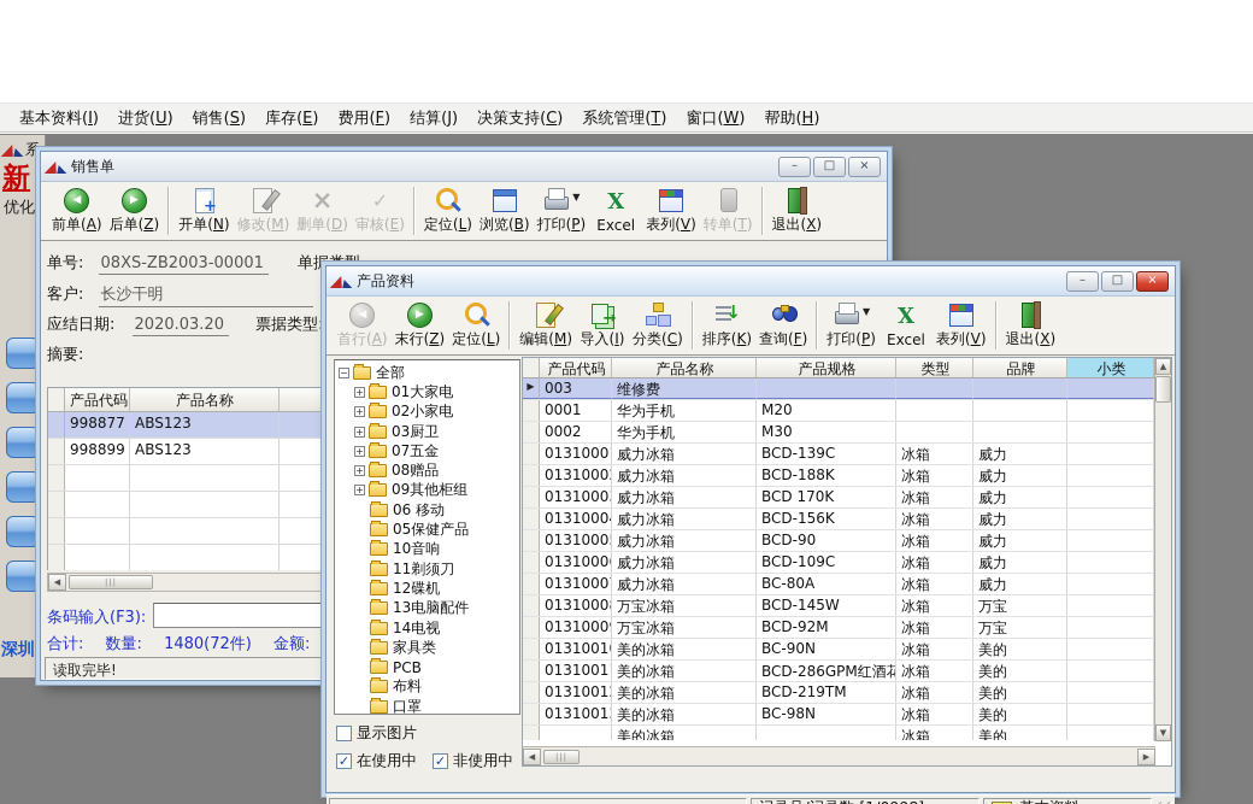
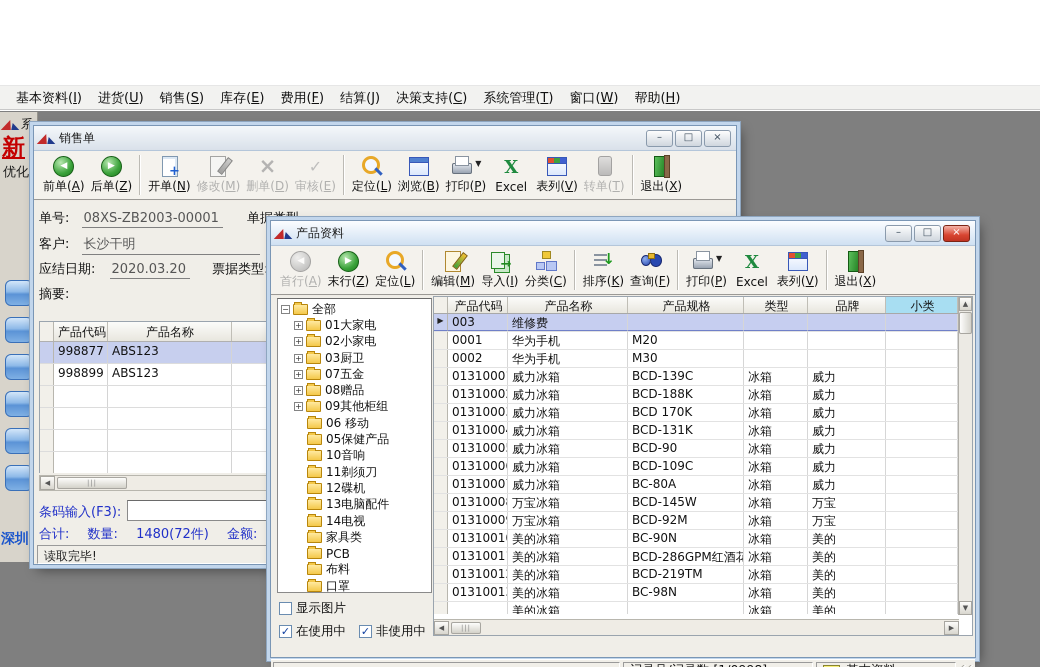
  基本资料(I)
  进货(U)
  销售(S)
  库存(E)
  费用(F)
  结算(J)
  决策支持(C)
  系统管理(T)
  窗口(W)
  帮助(H)
  系
  新
  优化
  销售单
  –
  □
  ×
  前单(A)
  后单(Z)
  开单(N)
  修改(M)
  删单(D)
  审核(E)
  定位(L)
  浏览(B)
  ▼
  打印(P)
  Excel
  表列(V)
  转单(T)
  退出(X)
  单号: 08XS-ZB2003-00001 单据类型
  客户: 长沙干明
  应结日期: 2020.03.20 票据类型:
  摘要:
  产品代码
  产品名称
  998877
  ABS123
  998899
  ABS123
  ◀
  |||
  条码输入(F3):
  合计: 数量: 1480(72件) 金额:
  读取完毕!
  产品资料
  –
  □
  ×
  首行(A)
  末行(Z)
  定位(L)
  编辑(M)
  导入(I)
  分类(C)
  排序(K)
  查询(F)
  ▼
  打印(P)
  Excel
  表列(V)
  退出(X)
  −
  全部
  +
  01大家电
  +
  02小家电
  +
  03厨卫
  +
  07五金
  +
  08赠品
  +
  09其他柜组
  06 移动
  05保健产品
  10音响
  11剃须刀
  12碟机
  13电脑配件
  14电视
  家具类
  PCB
  布料
  口罩
  显示图片
  ✓
  在使用中
  ✓
  非使用中
  产品代码
  产品名称
  产品规格
  类型
  品牌
  小类
  ▶
  003
  维修费
  0001
  华为手机
  M20
  0002
  华为手机
  M30
  0131000
  威力冰箱
  BCD-139C
  冰箱
  威力
  0131000
  威力冰箱
  BCD-188K
  冰箱
  威力
  0131000
  威力冰箱
  BCD 170K
  冰箱
  威力
  0131000
  威力冰箱
- BCD-156K
+ BCD-131K
  冰箱
  威力
  0131000
  威力冰箱
  BCD-90
  冰箱
  威力
  0131000
  威力冰箱
  BCD-109C
  冰箱
  威力
  0131000
  威力冰箱
  BC-80A
  冰箱
  威力
  0131000
  万宝冰箱
  BCD-145W
  冰箱
  万宝
  0131000
  万宝冰箱
  BCD-92M
  冰箱
  万宝
  0131001
  美的冰箱
  BC-90N
  冰箱
  美的
  0131001
  美的冰箱
  BCD-286GPM红酒花
  冰箱
  美的
  0131001
  美的冰箱
  BCD-219TM
  冰箱
  美的
  0131001
  美的冰箱
  BC-98N
  冰箱
  美的
  美的冰箱
  冰箱
  美的
  ▲
  ▼
  ◀
  |||
  ▶
